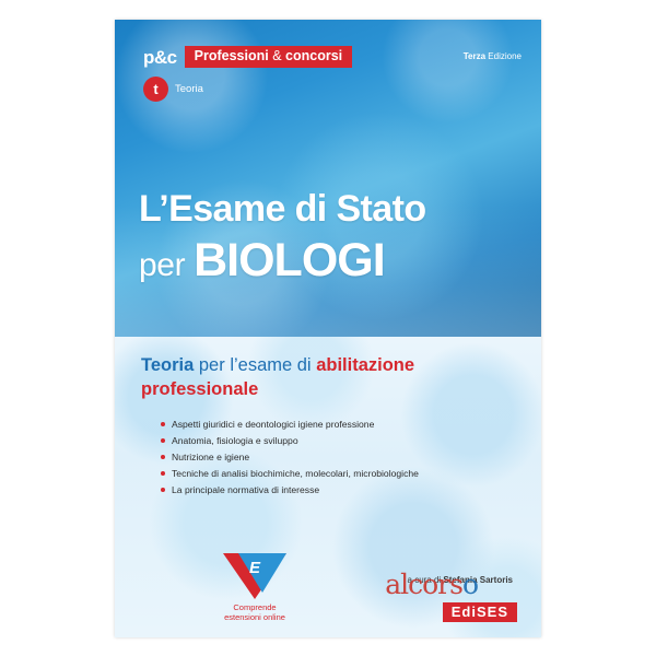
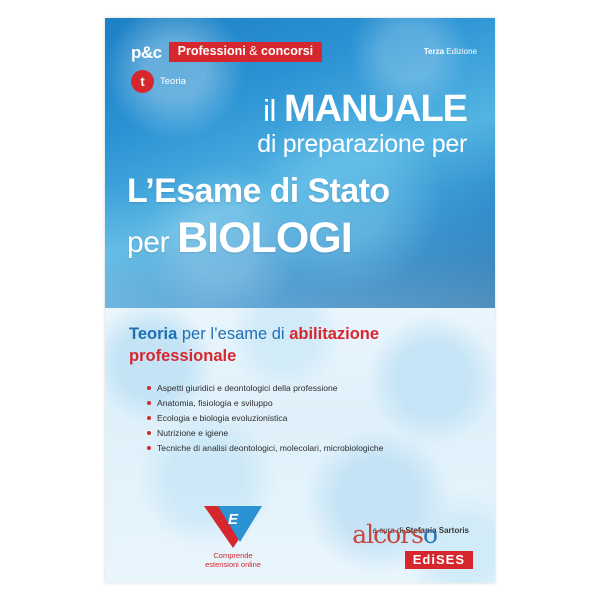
  p&c
  Professioni & concorsi
  Terza Edizione
  t
  Teoria
+ il MANUALE
+ di preparazione per
  L’Esame di Stato
  per BIOLOGI
  Teoria per l’esame di abilitazione professionale
- Aspetti giuridici e deontologici igiene professione
+ Aspetti giuridici e deontologici della professione
  Anatomia, fisiologia e sviluppo
+ Ecologia e biologia evoluzionistica
  Nutrizione e igiene
- Tecniche di analisi biochimiche, molecolari, microbiologiche
+ Tecniche di analisi deontologici, molecolari, microbiologiche
- La principale normativa di interesse
  E
  Comprende
  estensioni online
  a cura di Stefania Sartoris
  alcorso
  EdiSES
